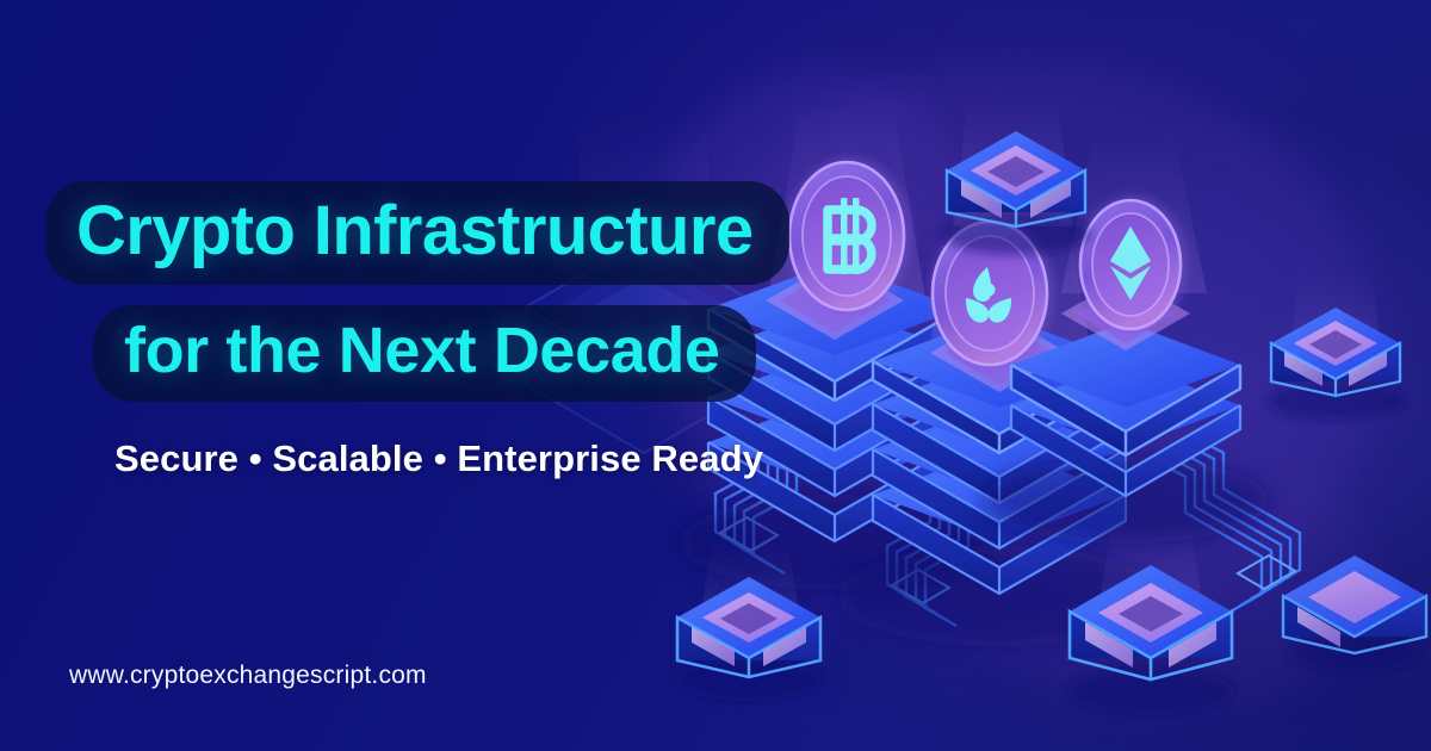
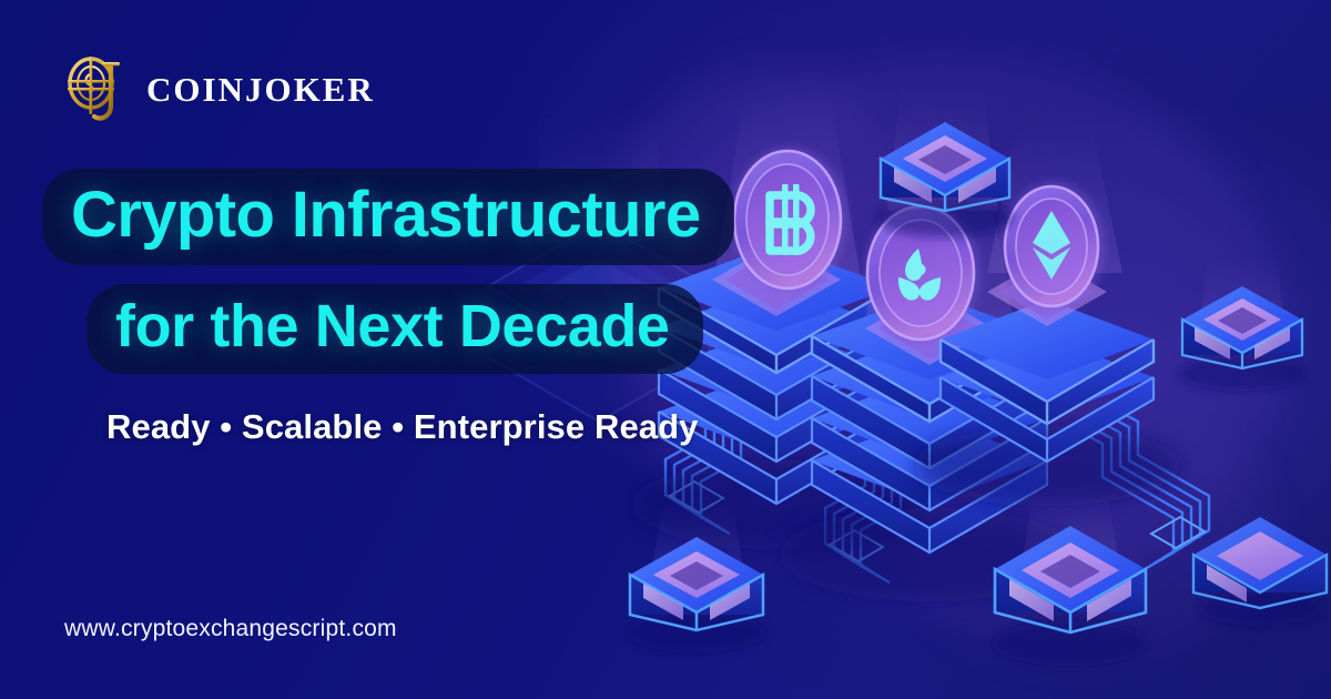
+ COINJOKER
  Crypto Infrastructure
  for the Next Decade
- Secure • Scalable • Enterprise Ready
+ Ready • Scalable • Enterprise Ready
  www.cryptoexchangescript.com
